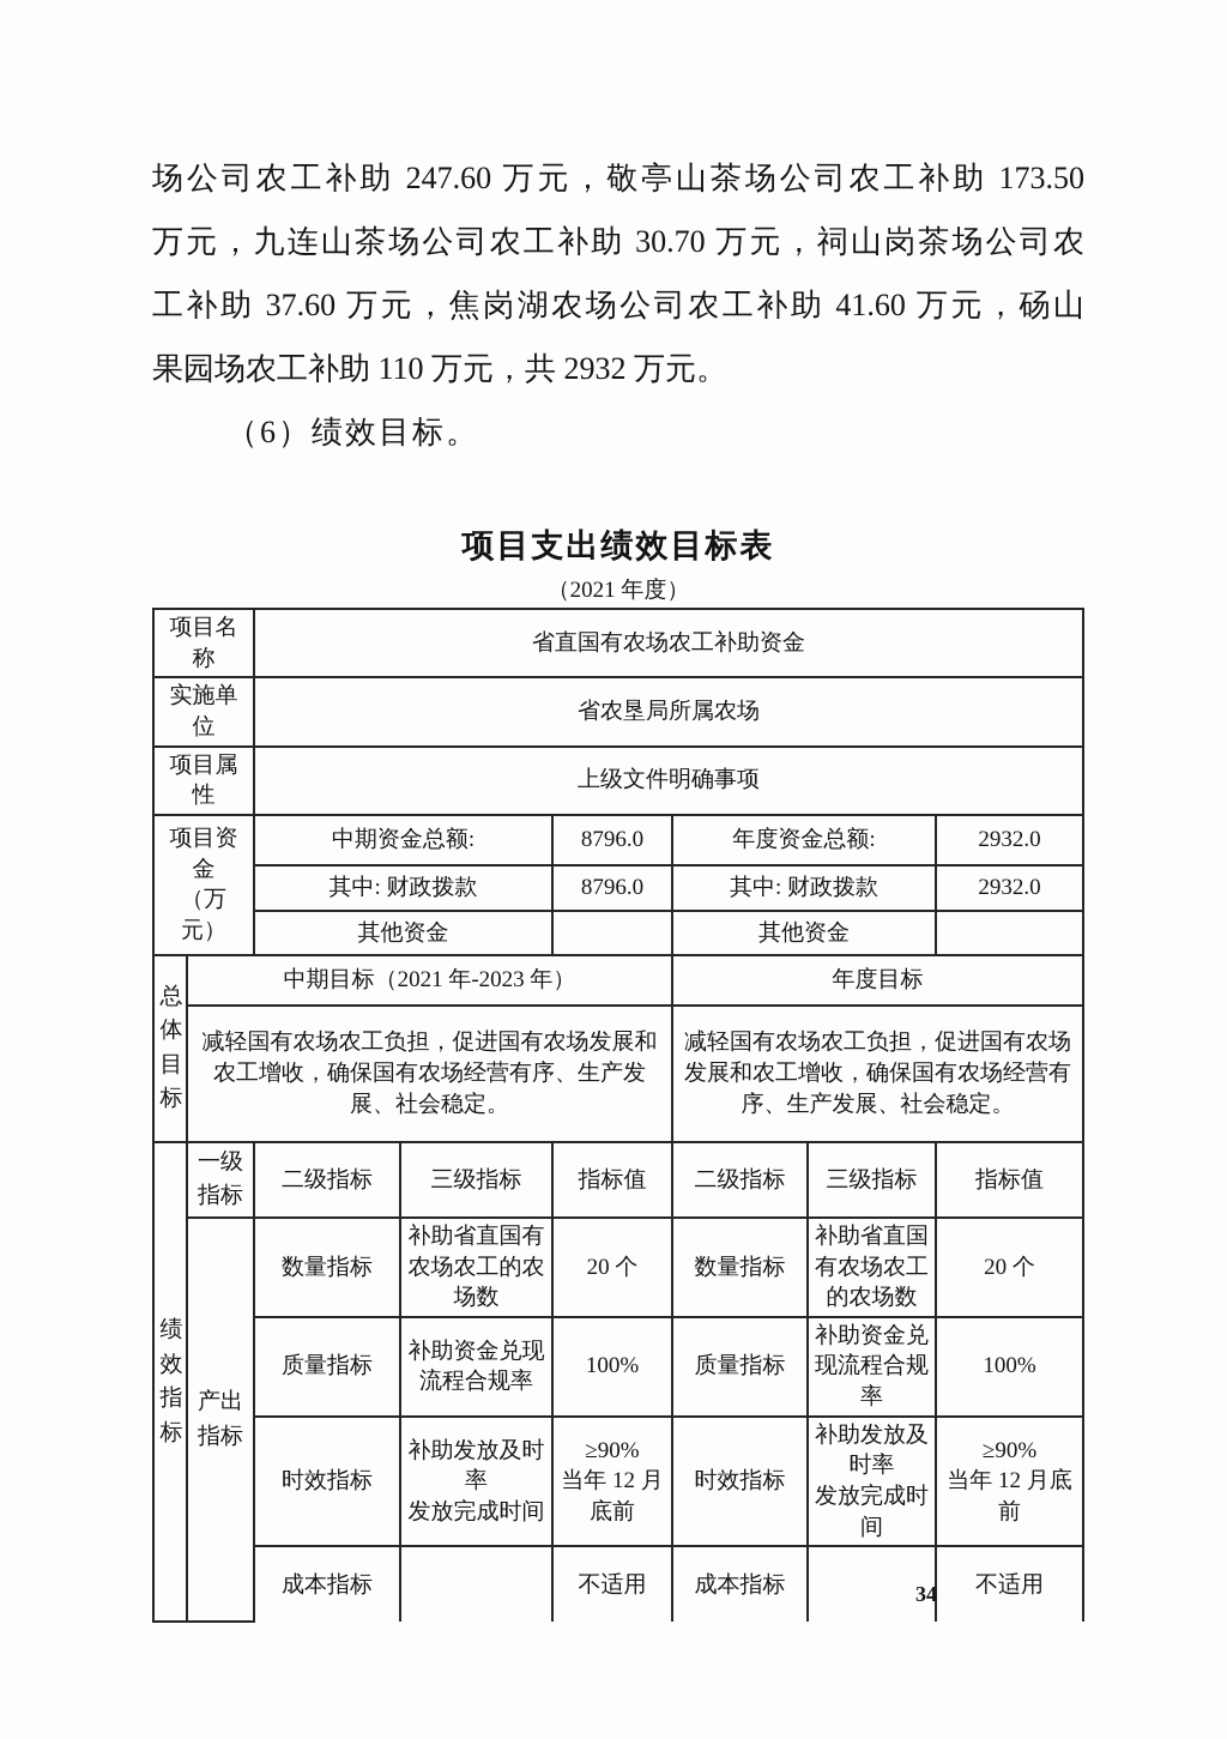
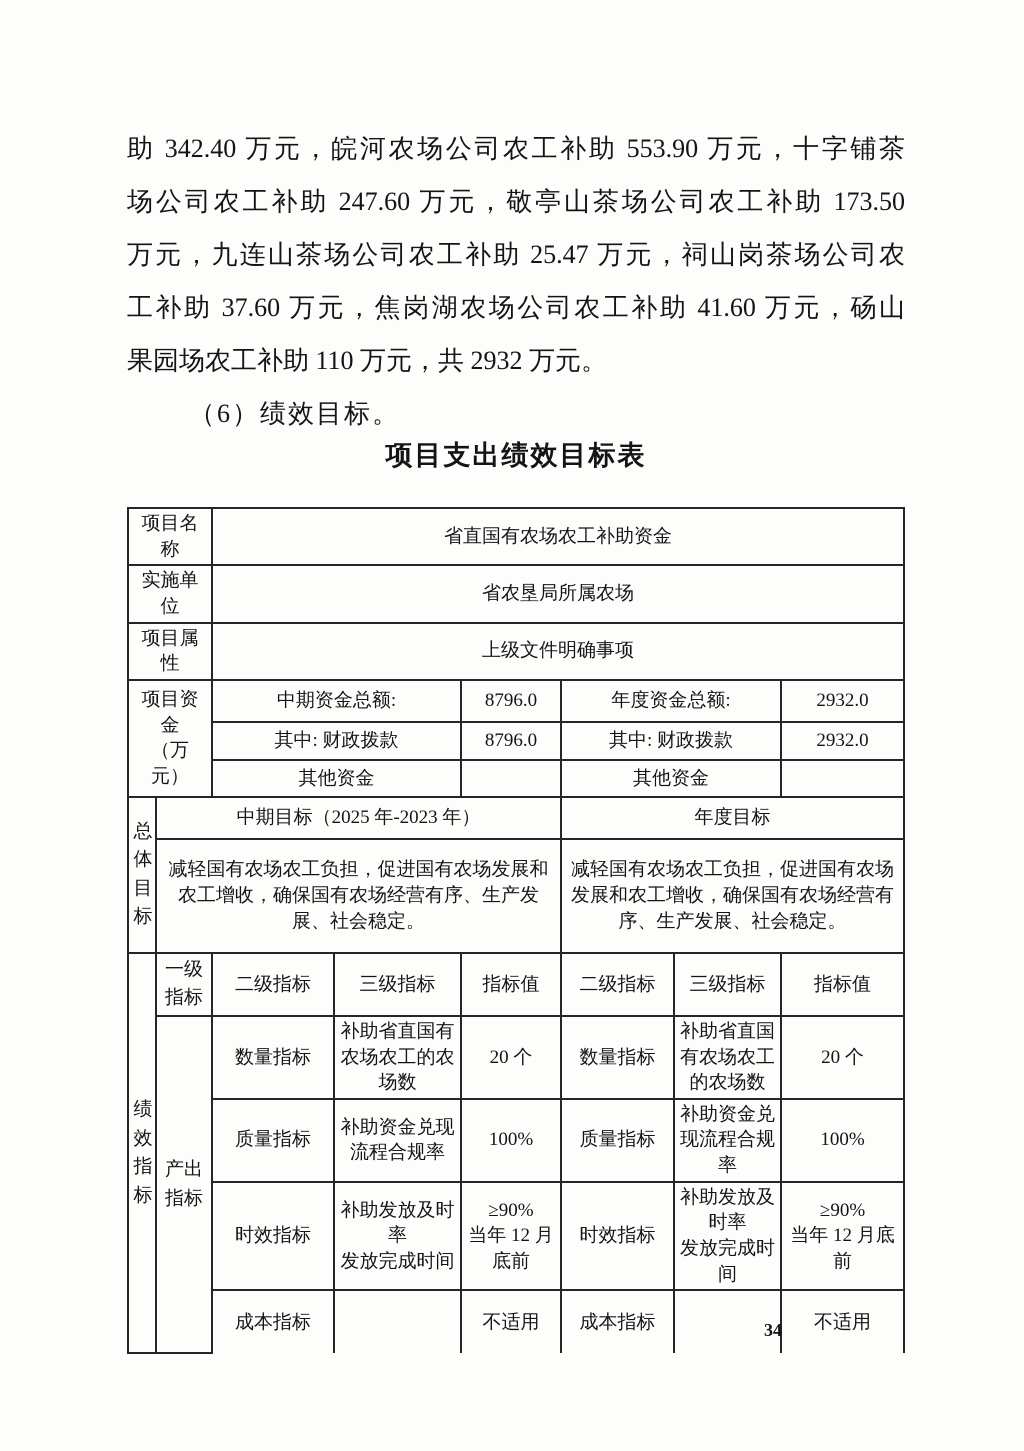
+ 助 342.40 万元，皖河农场公司农工补助 553.90 万元，十字铺茶
  场公司农工补助 247.60 万元，敬亭山茶场公司农工补助 173.50
- 万元，九连山茶场公司农工补助 30.70 万元，祠山岗茶场公司农
+ 万元，九连山茶场公司农工补助 25.47 万元，祠山岗茶场公司农
  工补助 37.60 万元，焦岗湖农场公司农工补助 41.60 万元，砀山
  果园场农工补助 110 万元，共 2932 万元。
  （6）绩效目标。
  项目支出绩效目标表
- （2021 年度）
  项目名称	省直国有农场农工补助资金
  实施单位	省农垦局所属农场
  项目属性	上级文件明确事项
  项目资金 （万元）	中期资金总额:	8796.0	年度资金总额:	2932.0
  其中: 财政拨款	8796.0	其中: 财政拨款	2932.0
  其他资金		其他资金
- 总体目标	中期目标（2021 年-2023 年）	年度目标
+ 总体目标	中期目标（2025 年-2023 年）	年度目标
  减轻国有农场农工负担，促进国有农场发展和农工增收，确保国有农场经营有序、生产发展、社会稳定。	减轻国有农场农工负担，促进国有农场发展和农工增收，确保国有农场经营有序、生产发展、社会稳定。
  绩效指标	一级指标	二级指标	三级指标	指标值	二级指标	三级指标	指标值
  产出指标	数量指标	补助省直国有农场农工的农场数	20 个	数量指标	补助省直国有农场农工的农场数	20 个
  质量指标	补助资金兑现流程合规率	100%	质量指标	补助资金兑现流程合规率	100%
  时效指标	补助发放及时率 发放完成时间	≥90% 当年 12 月底前	时效指标	补助发放及时率 发放完成时间	≥90% 当年 12 月底前
  成本指标		不适用	成本指标		不适用
  34
